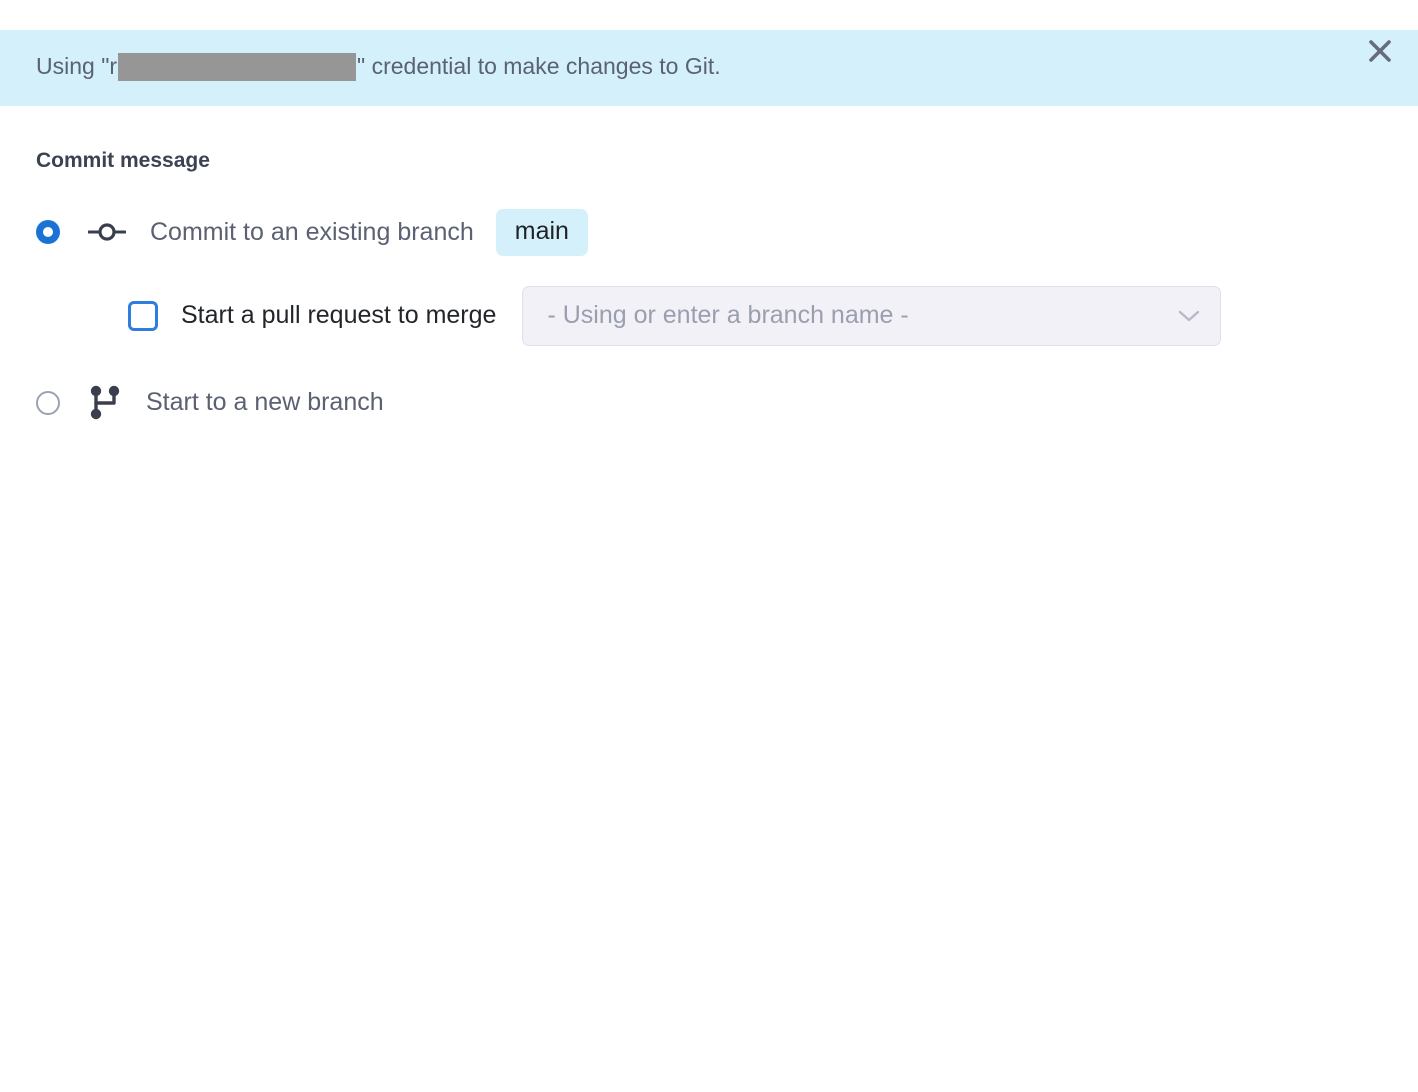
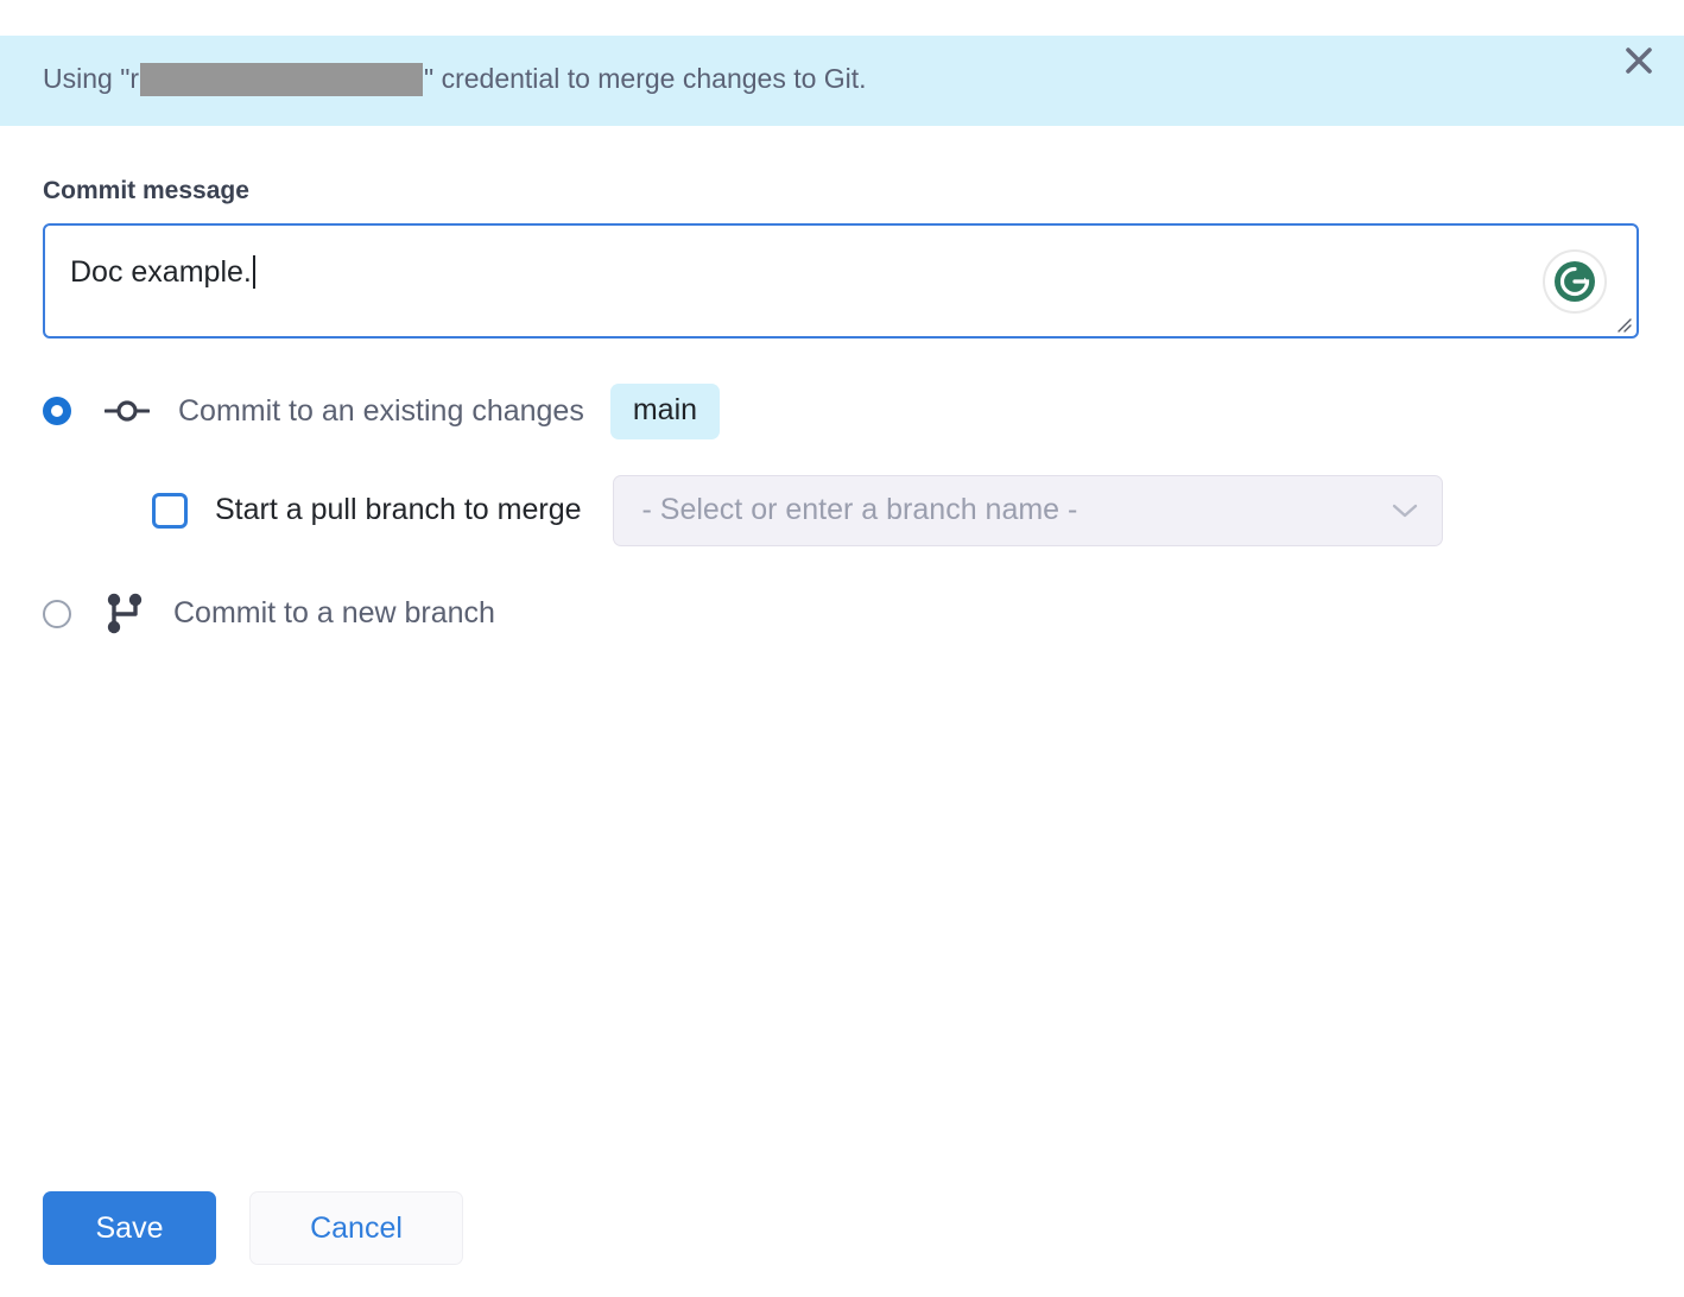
  Using "r
- " credential to make changes to Git.
+ " credential to merge changes to Git.
  Commit message
+ Doc example.
- Commit to an existing branch
+ Commit to an existing changes
  main
- Start a pull request to merge
+ Start a pull branch to merge
- - Using or enter a branch name -
+ - Select or enter a branch name -
- Start to a new branch
+ Commit to a new branch
+ Save
+ Cancel
